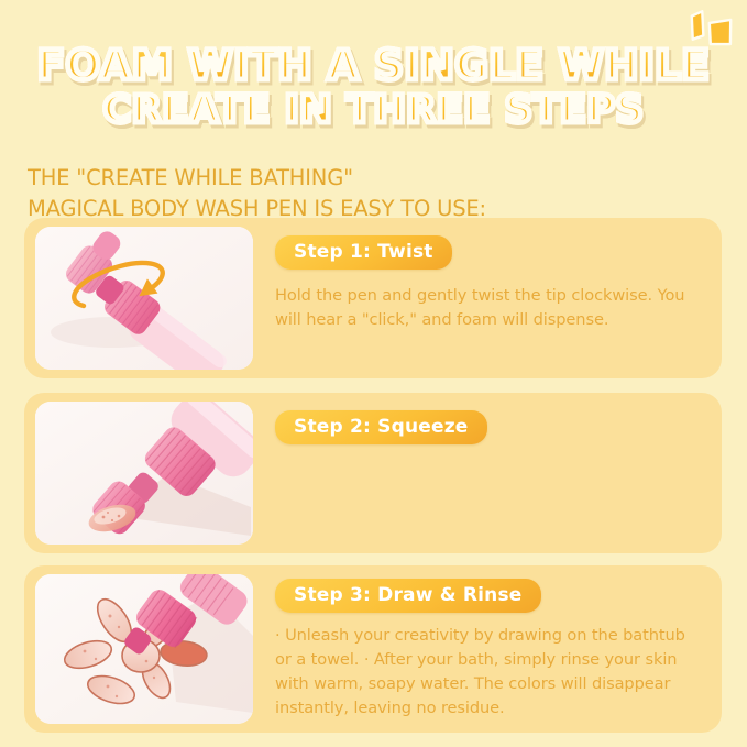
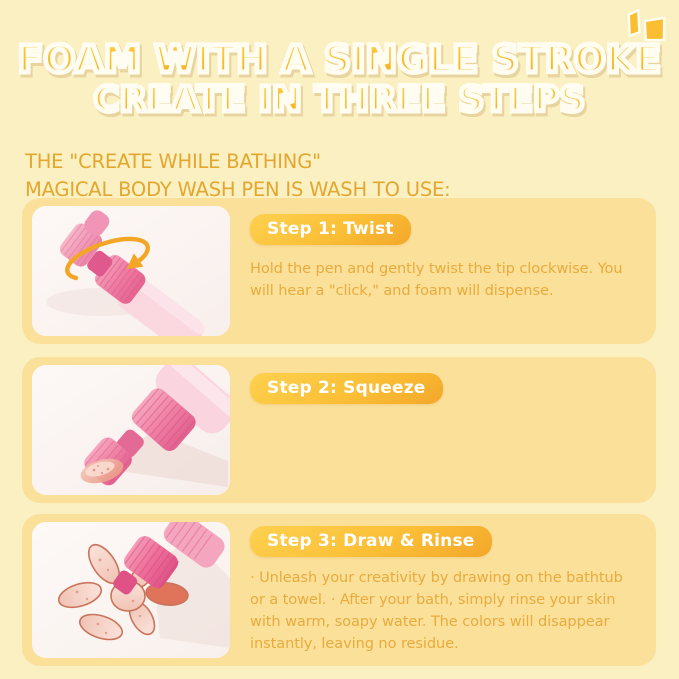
- FOAM WITH A SINGLE WHILE
+ FOAM WITH A SINGLE STROKE
  CREATE IN THREE STEPS
  THE "CREATE WHILE BATHING"
- MAGICAL BODY WASH PEN IS EASY TO USE:
+ MAGICAL BODY WASH PEN IS WASH TO USE:
  Step 1: Twist
  Hold the pen and gently twist the tip clockwise. You will hear a "click," and foam will dispense.
  Step 2: Squeeze
  Step 3: Draw & Rinse
  · Unleash your creativity by drawing on the bathtub or a towel. · After your bath, simply rinse your skin with warm, soapy water. The colors will disappear instantly, leaving no residue.
